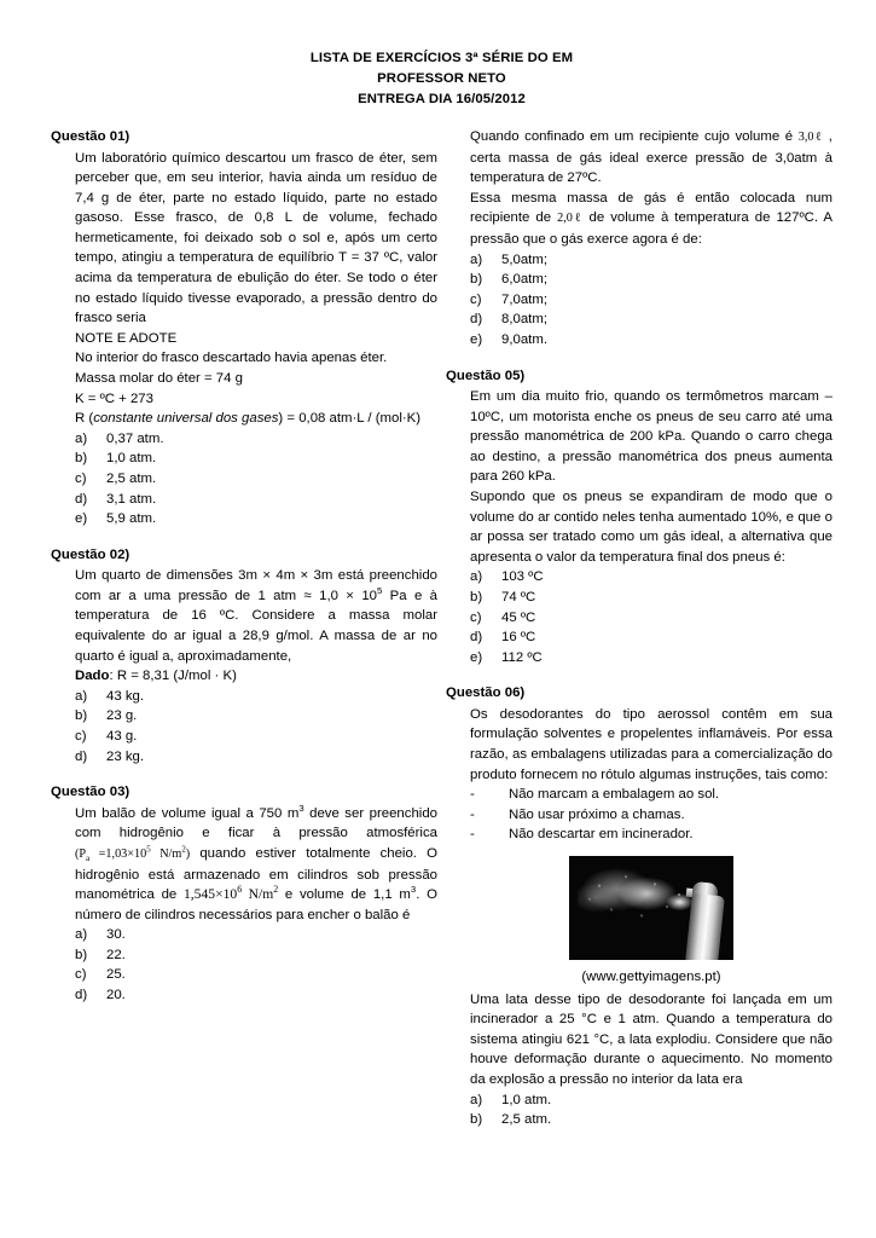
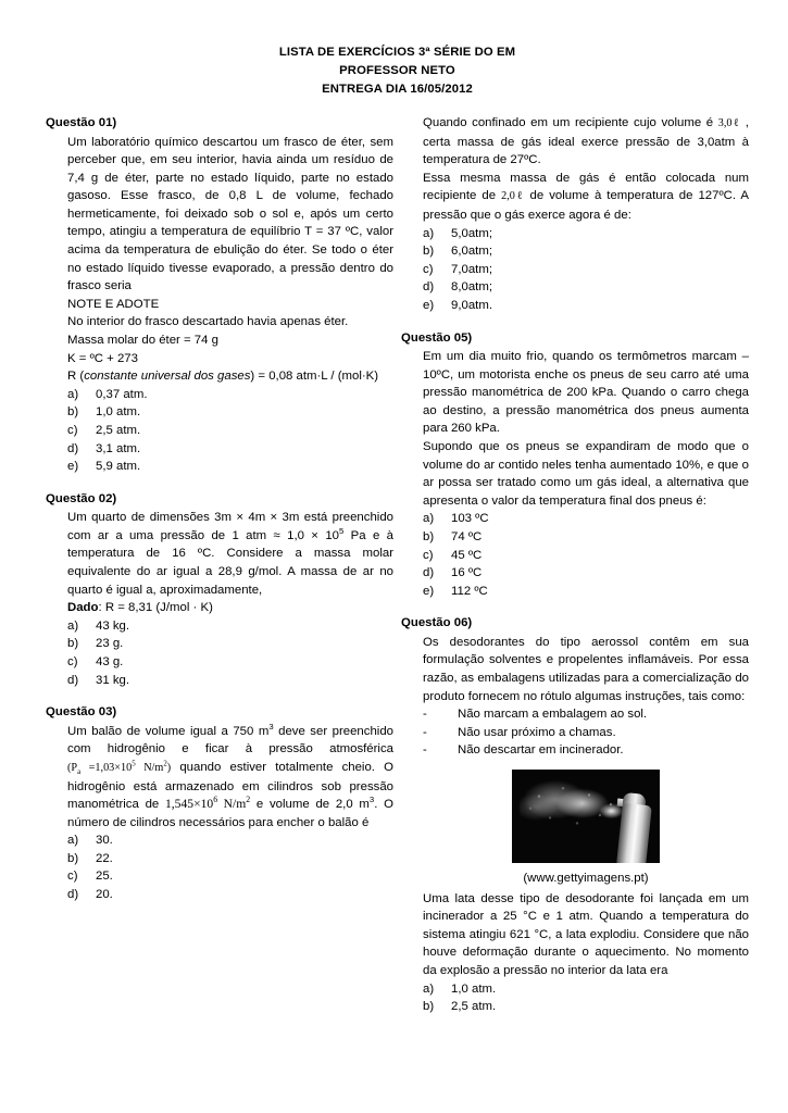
  LISTA DE EXERCÍCIOS 3ª SÉRIE DO EM
  PROFESSOR NETO
  ENTREGA DIA 16/05/2012
  Questão 01)
  Um laboratório químico descartou um frasco de éter, sem perceber que, em seu interior, havia ainda um resíduo de 7,4 g de éter, parte no estado líquido, parte no estado gasoso. Esse frasco, de 0,8 L de volume, fechado hermeticamente, foi deixado sob o sol e, após um certo tempo, atingiu a temperatura de equilíbrio T = 37 ºC, valor acima da temperatura de ebulição do éter. Se todo o éter no estado líquido tivesse evaporado, a pressão dentro do frasco seria
  NOTE E ADOTE
  No interior do frasco descartado havia apenas éter.
  Massa molar do éter = 74 g
  K = ºC + 273
  R (constante universal dos gases) = 0,08 atm·L / (mol·K)
  a)
  0,37 atm.
  b)
  1,0 atm.
  c)
  2,5 atm.
  d)
  3,1 atm.
  e)
  5,9 atm.
  Questão 02)
  Um quarto de dimensões 3m × 4m × 3m está preenchido com ar a uma pressão de 1 atm ≈ 1,0 × 105 Pa e à temperatura de 16 ºC. Considere a massa molar equivalente do ar igual a 28,9 g/mol. A massa de ar no quarto é igual a, aproximadamente,
  Dado: R = 8,31 (J/mol · K)
  a)
  43 kg.
  b)
  23 g.
  c)
  43 g.
  d)
- 23 kg.
+ 31 kg.
  Questão 03)
- Um balão de volume igual a 750 m3 deve ser preenchido com hidrogênio e ficar à pressão atmosférica (P =1,03×10 N/m ) quando estiver totalmente cheio. O hidrogênio está armazenado em cilindros sob pressão manométrica de 1,545×106 N/m2 e volume de 1,1 m3. O número de cilindros necessários para encher o balão é
+ Um balão de volume igual a 750 m3 deve ser preenchido com hidrogênio e ficar à pressão atmosférica (P =1,03×10 N/m ) quando estiver totalmente cheio. O hidrogênio está armazenado em cilindros sob pressão manométrica de 1,545×106 N/m2 e volume de 2,0 m3. O número de cilindros necessários para encher o balão é
  a)
  30.
  b)
  22.
  c)
  25.
  d)
  20.
  Quando confinado em um recipiente cujo volume é 3,0ℓ , certa massa de gás ideal exerce pressão de 3,0atm à temperatura de 27ºC.
  Essa mesma massa de gás é então colocada num recipiente de 2,0ℓ de volume à temperatura de 127ºC. A pressão que o gás exerce agora é de:
  a)
  5,0atm;
  b)
  6,0atm;
  c)
  7,0atm;
  d)
  8,0atm;
  e)
  9,0atm.
  Questão 05)
  Em um dia muito frio, quando os termômetros marcam –10ºC, um motorista enche os pneus de seu carro até uma pressão manométrica de 200 kPa. Quando o carro chega ao destino, a pressão manométrica dos pneus aumenta para 260 kPa.
  Supondo que os pneus se expandiram de modo que o volume do ar contido neles tenha aumentado 10%, e que o ar possa ser tratado como um gás ideal, a alternativa que apresenta o valor da temperatura final dos pneus é:
  a)
  103 ºC
  b)
  74 ºC
  c)
  45 ºC
  d)
  16 ºC
  e)
  112 ºC
  Questão 06)
  Os desodorantes do tipo aerossol contêm em sua formulação solventes e propelentes inflamáveis. Por essa razão, as embalagens utilizadas para a comercialização do produto fornecem no rótulo algumas instruções, tais como:
  -
  Não marcam a embalagem ao sol.
  -
  Não usar próximo a chamas.
  -
  Não descartar em incinerador.
  (www.gettyimagens.pt)
  Uma lata desse tipo de desodorante foi lançada em um incinerador a 25 °C e 1 atm. Quando a temperatura do sistema atingiu 621 °C, a lata explodiu. Considere que não houve deformação durante o aquecimento. No momento da explosão a pressão no interior da lata era
  a)
  1,0 atm.
  b)
  2,5 atm.
